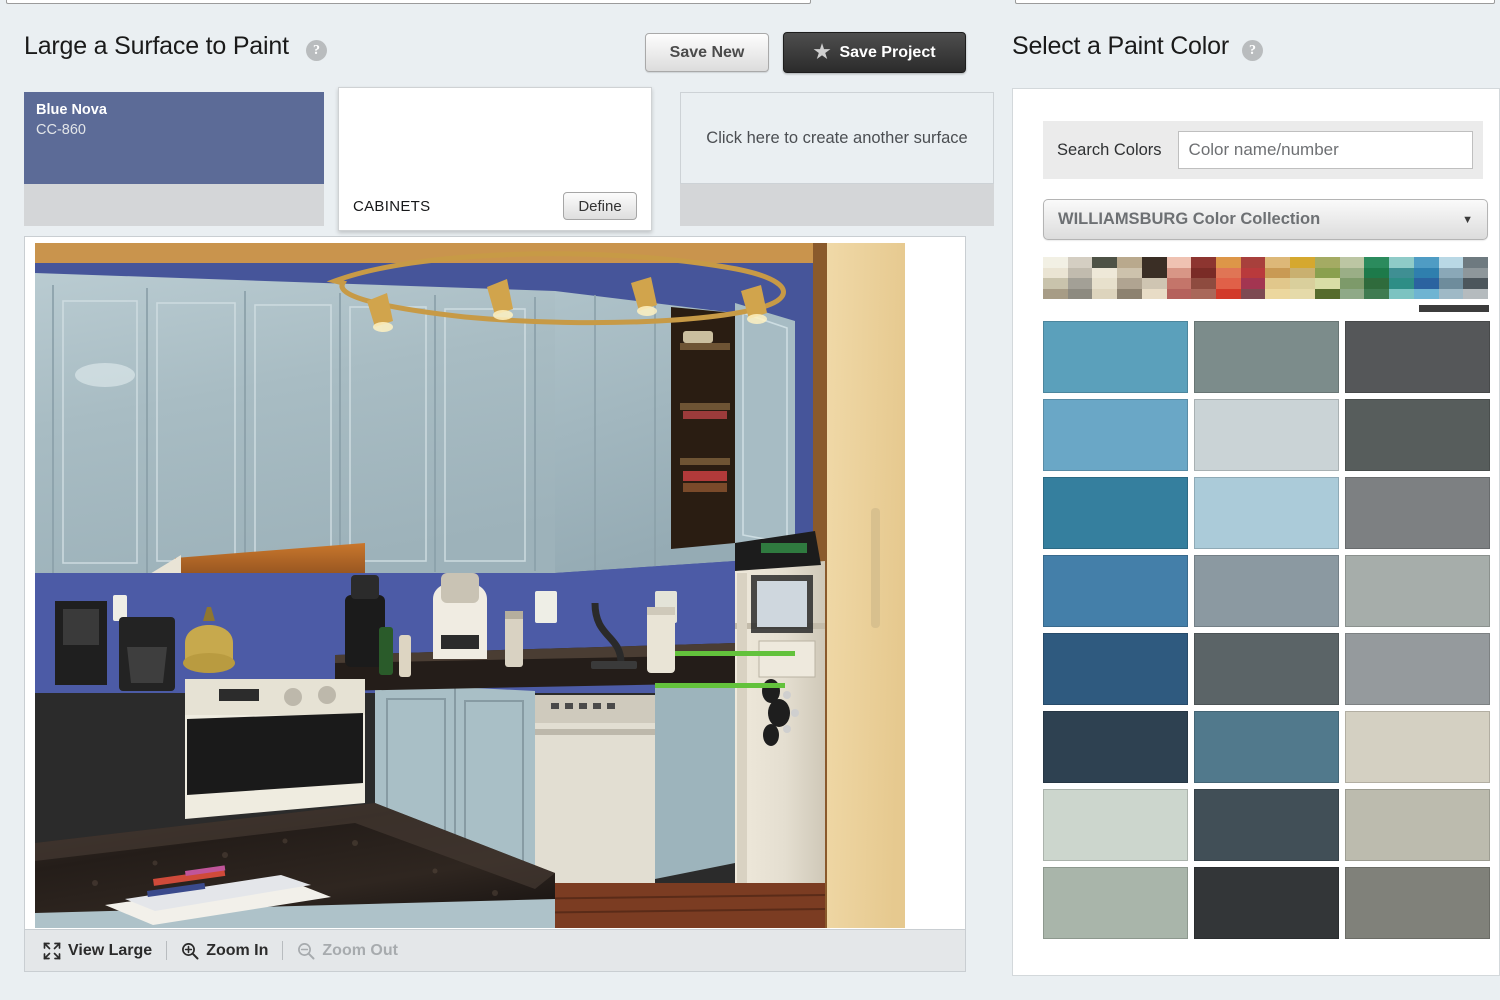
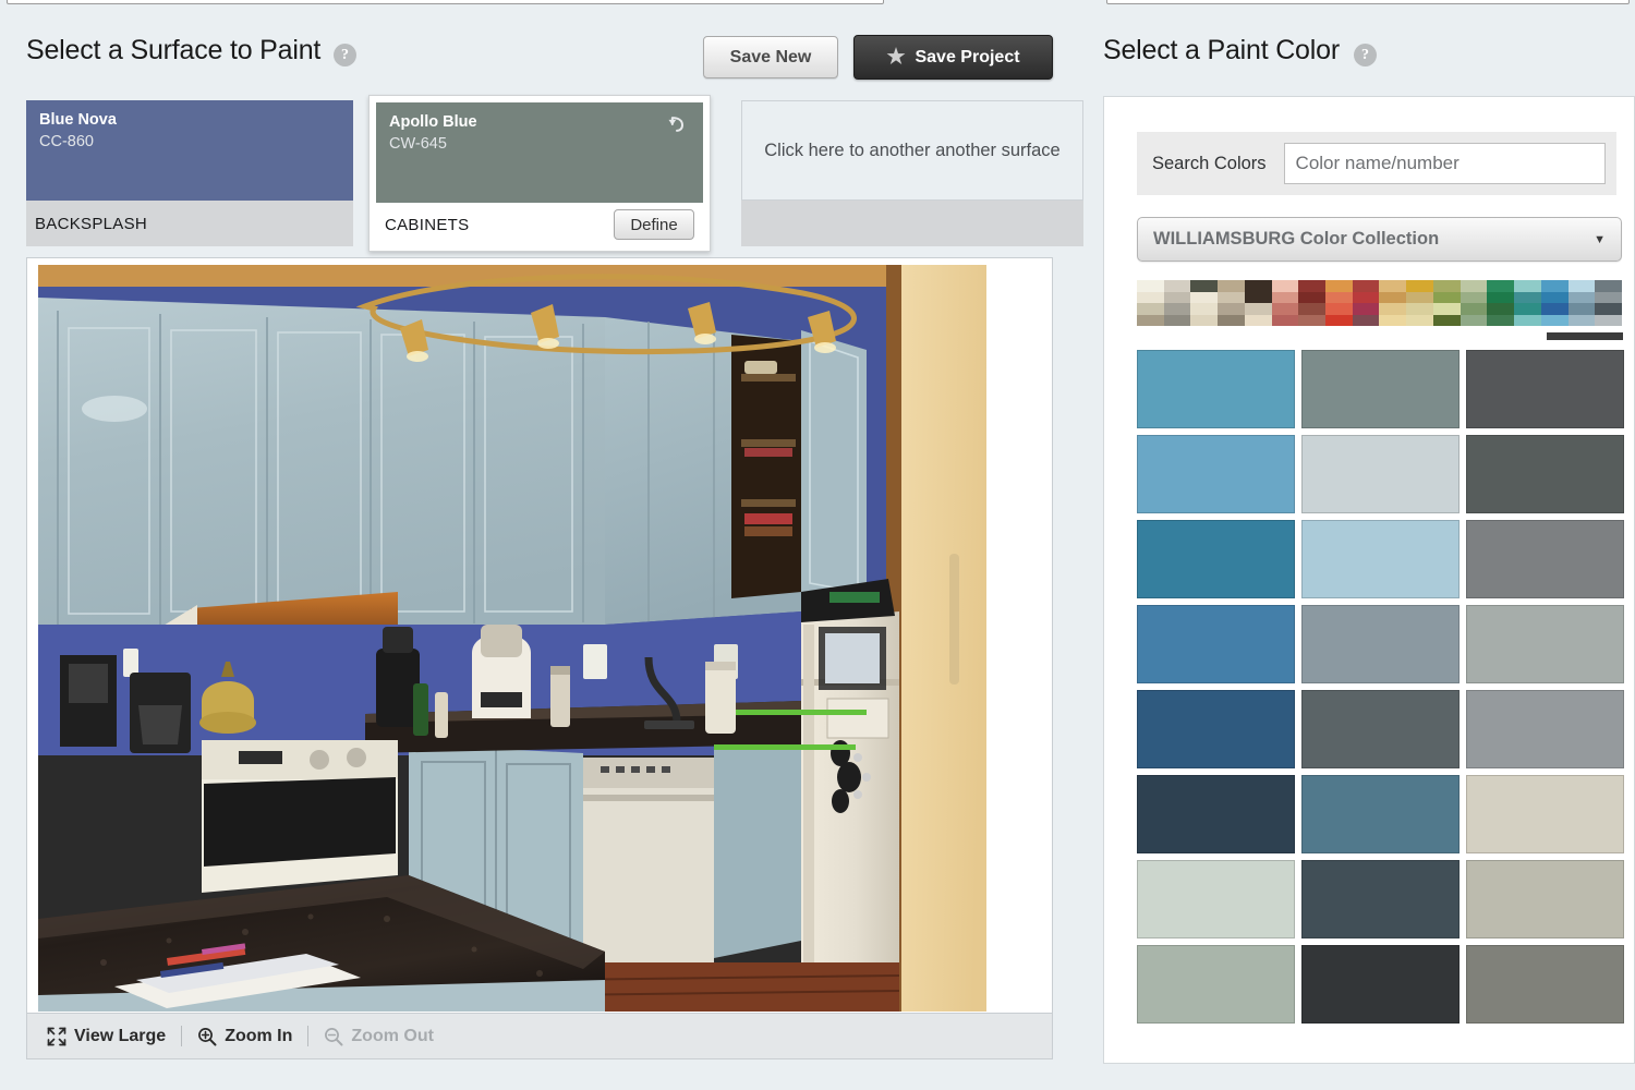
- Large a Surface to Paint
+ Select a Surface to Paint
  ?
  Save New
  ★
  Save Project
  Blue Nova
  CC-860
+ BACKSPLASH
+ Apollo Blue
+ CW-645
  CABINETS
  Define
- Click here to create another surface
+ Click here to another another surface
  View Large
  Zoom In
  Zoom Out
  Select a Paint Color
  ?
  Search Colors
  Color name/number
  WILLIAMSBURG Color Collection
  ▼
